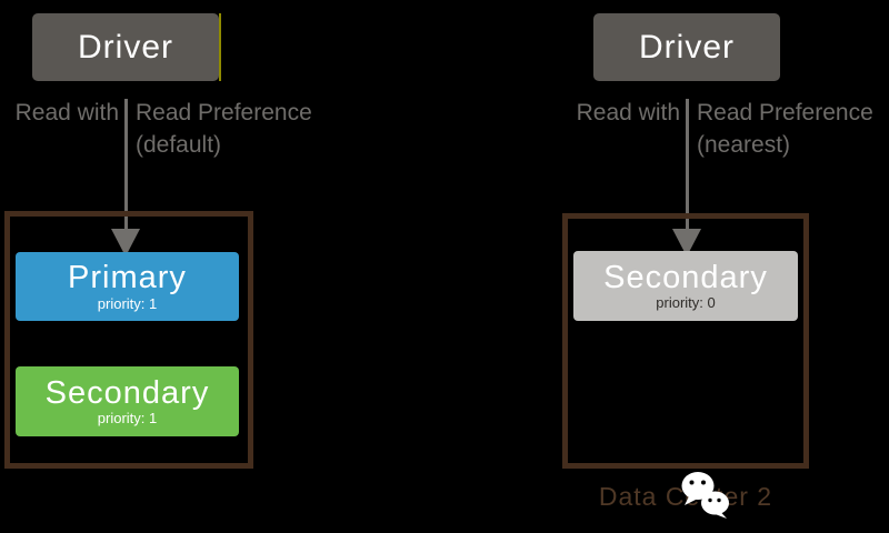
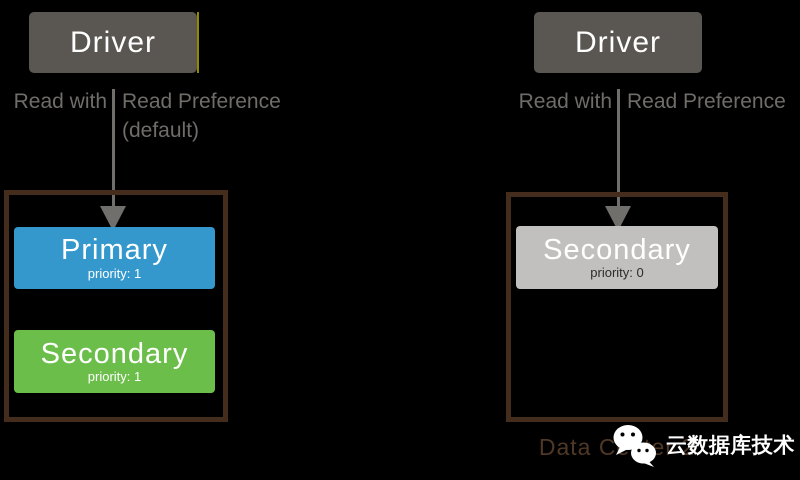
  Driver
  Read with
  Read Preference
  (default)
  Primary
  priority: 1
  Secondary
  priority: 1
  Driver
  Read with
  Read Preference
- (nearest)
  Secondary
  priority: 0
  Data Cer 2
+ 云数据库技术
